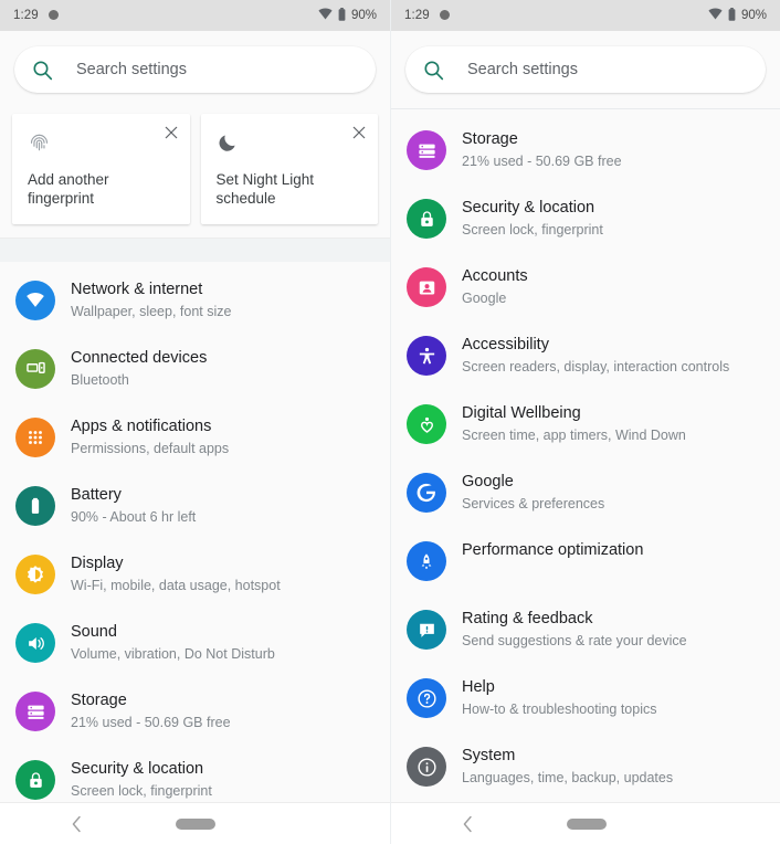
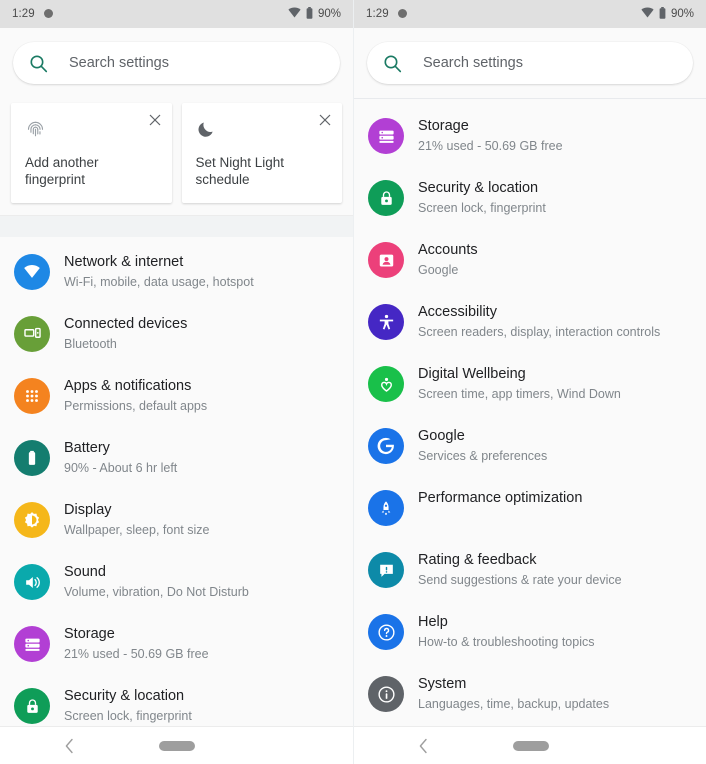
  1:29
  90%
  Search settings
  Add another fingerprint
  Set Night Light schedule
  Network & internet
- Wallpaper, sleep, font size
+ Wi-Fi, mobile, data usage, hotspot
  Connected devices
  Bluetooth
  Apps & notifications
  Permissions, default apps
  Battery
  90% - About 6 hr left
  Display
- Wi-Fi, mobile, data usage, hotspot
+ Wallpaper, sleep, font size
  Sound
  Volume, vibration, Do Not Disturb
  Storage
  21% used - 50.69 GB free
  Security & location
  Screen lock, fingerprint
  1:29
  90%
  Search settings
  Storage
  21% used - 50.69 GB free
  Security & location
  Screen lock, fingerprint
  Accounts
  Google
  Accessibility
  Screen readers, display, interaction controls
  Digital Wellbeing
  Screen time, app timers, Wind Down
  Google
  Services & preferences
  Performance optimization
  Rating & feedback
  Send suggestions & rate your device
  Help
  How-to & troubleshooting topics
  System
  Languages, time, backup, updates
